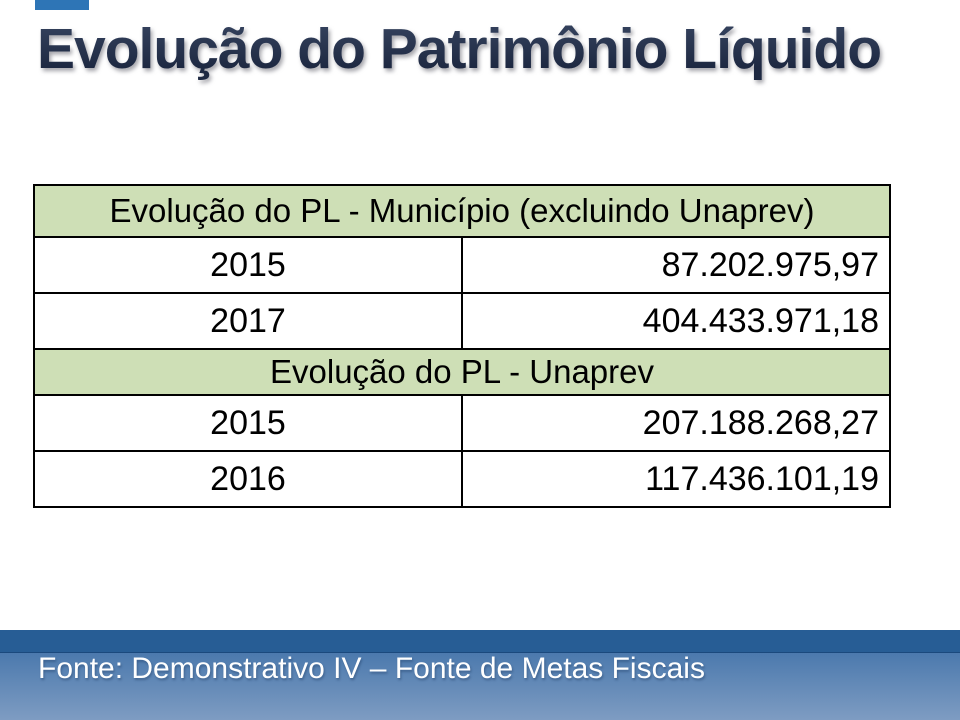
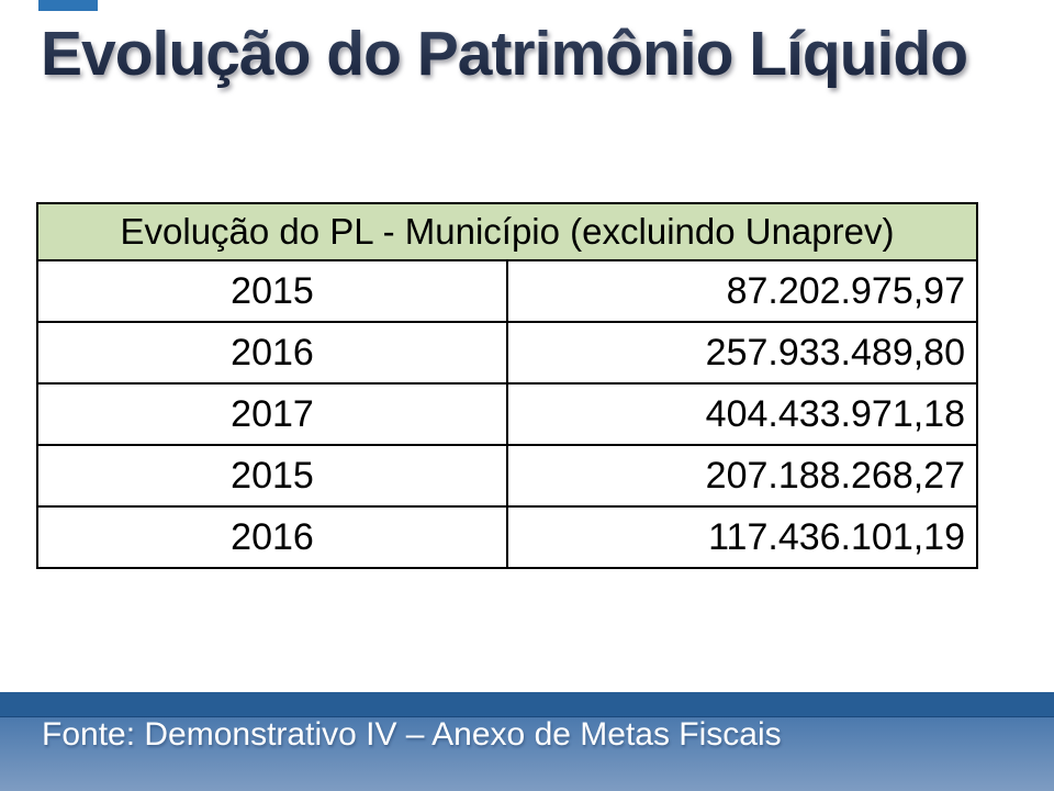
  Evolução do Patrimônio Líquido
  Evolução do PL - Município (excluindo Unaprev)
  2015	87.202.975,97
+ 2016	257.933.489,80
  2017	404.433.971,18
- Evolução do PL - Unaprev
  2015	207.188.268,27
  2016	117.436.101,19
- Fonte: Demonstrativo IV – Fonte de Metas Fiscais
+ Fonte: Demonstrativo IV – Anexo de Metas Fiscais
